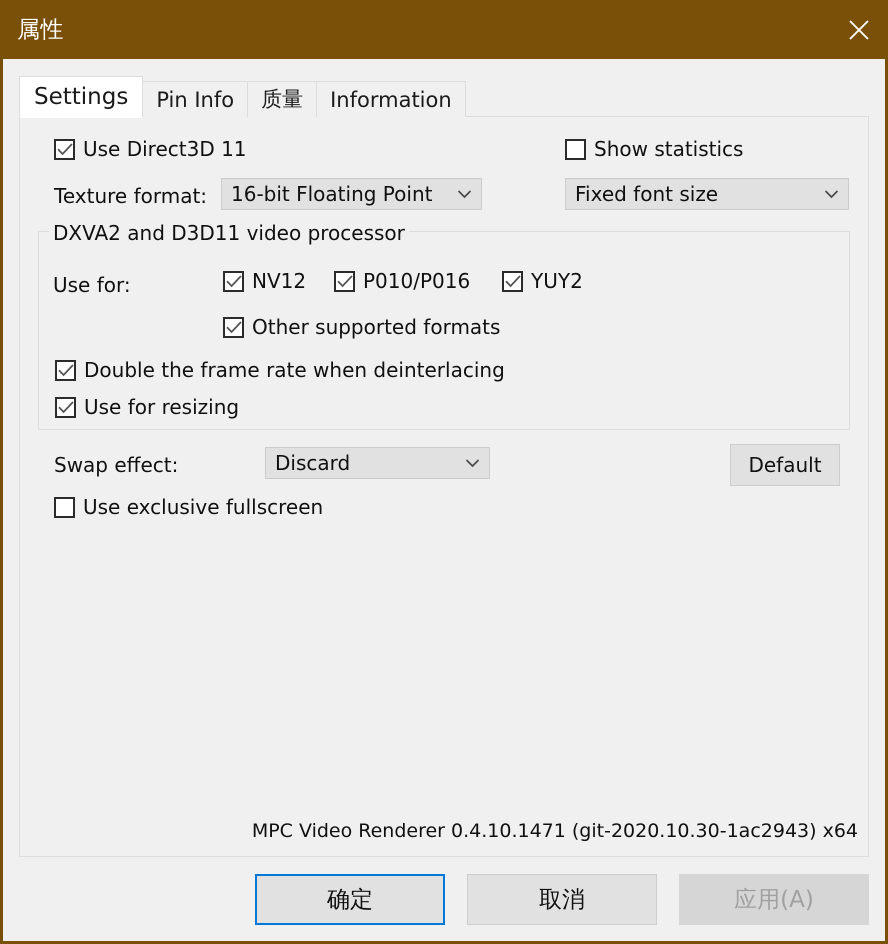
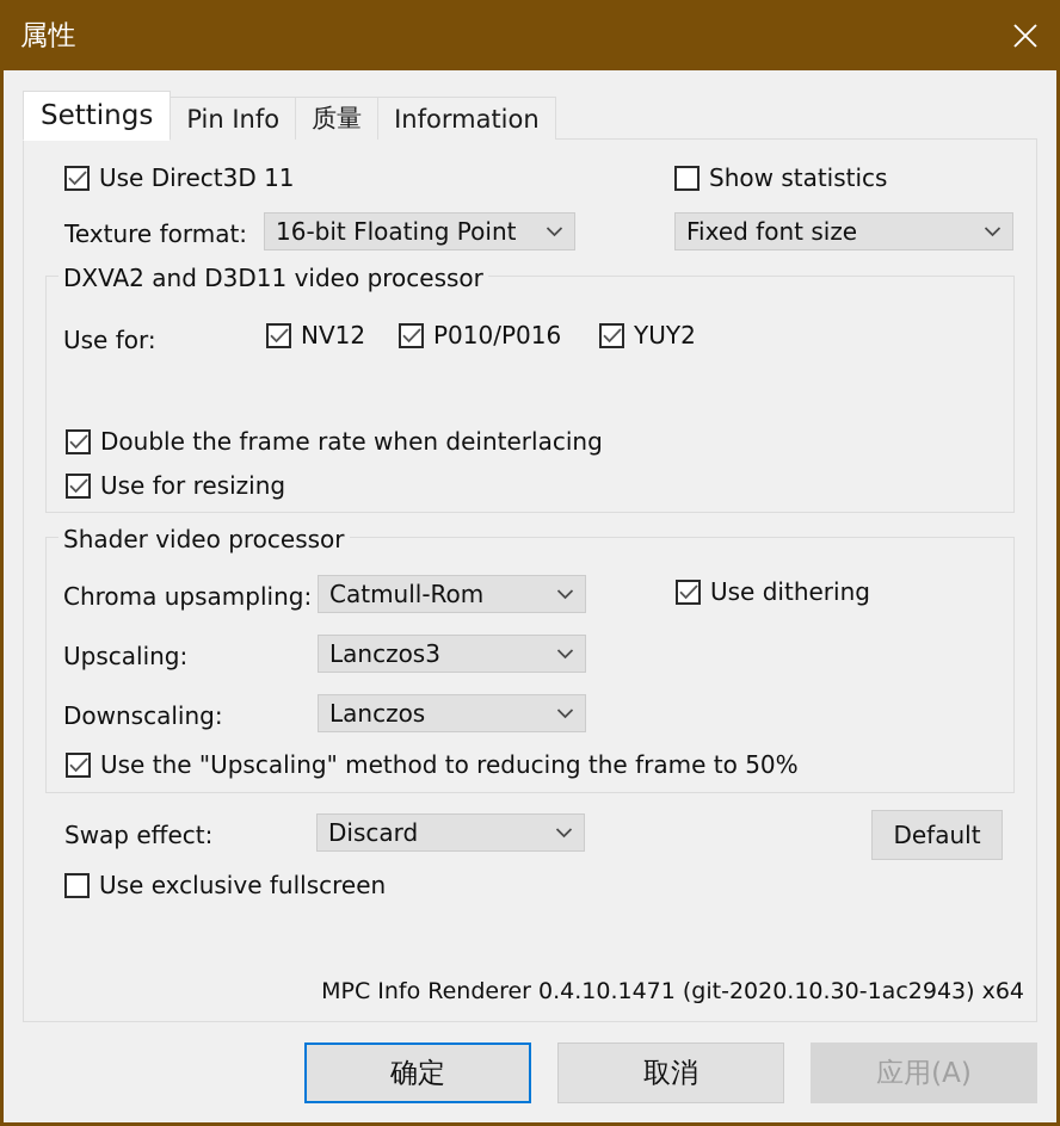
  属性
  Settings
  Pin Info
  质量
  Information
  Use Direct3D 11
  Texture format:
  16-bit Floating Point
  Show statistics
  Fixed font size
  DXVA2 and D3D11 video processor
  Use for:
  NV12
  P010/P016
  YUY2
- Other supported formats
  Double the frame rate when deinterlacing
  Use for resizing
+ Shader video processor
+ Chroma upsampling:
+ Catmull-Rom
+ Use dithering
+ Upscaling:
+ Lanczos3
+ Downscaling:
+ Lanczos
+ Use the "Upscaling" method to reducing the frame to 50%
  Swap effect:
  Discard
  Default
  Use exclusive fullscreen
- MPC Video Renderer 0.4.10.1471 (git-2020.10.30-1ac2943) x64
+ MPC Info Renderer 0.4.10.1471 (git-2020.10.30-1ac2943) x64
  确定
  取消
  应用(A)
